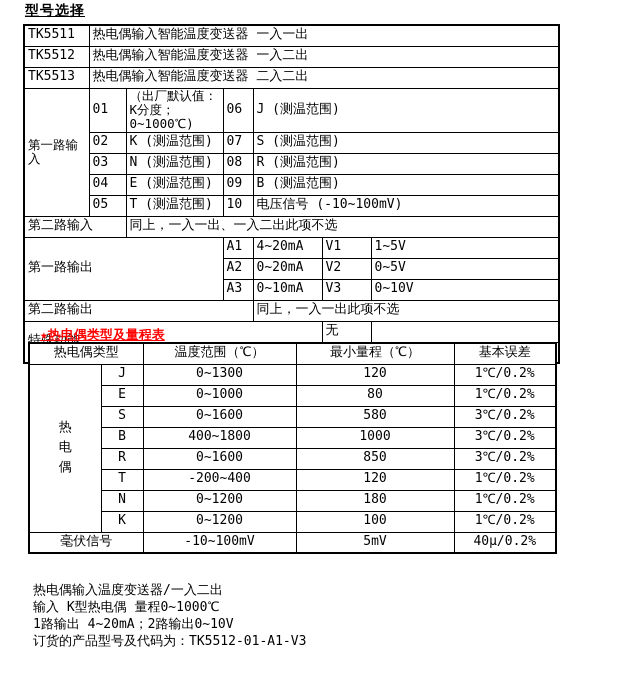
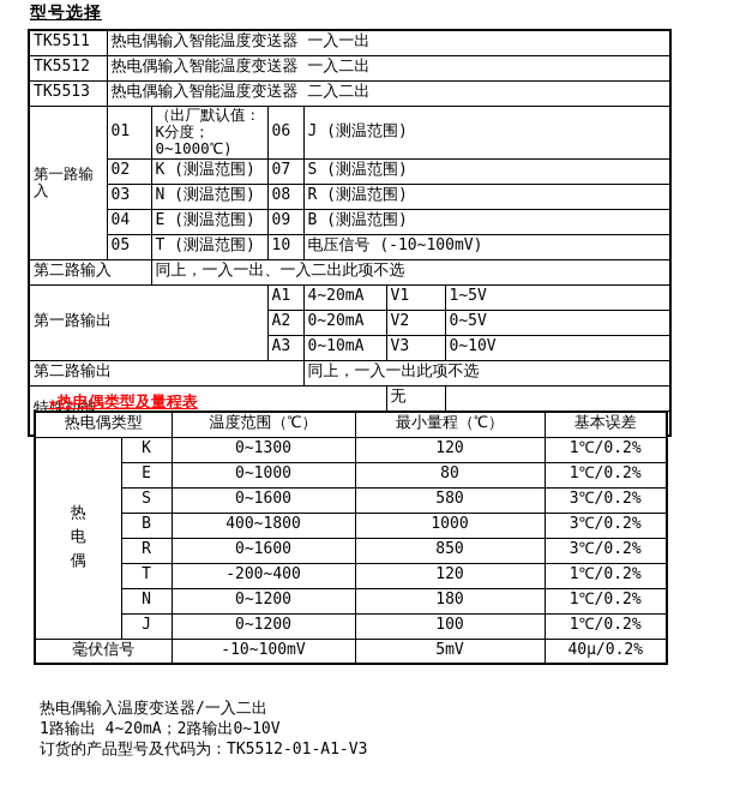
  型号选择
  TK5511	热电偶输入智能温度变送器 一入一出
  TK5512	热电偶输入智能温度变送器 一入二出
  TK5513	热电偶输入智能温度变送器 二入二出
  第一路输入	01	（出厂默认值：K分度；0~1000℃)	06	J (测温范围)
  02	K (测温范围)	07	S (测温范围)
  03	N (测温范围)	08	R (测温范围)
  04	E (测温范围)	09	B (测温范围)
  05	T (测温范围)	10	电压信号 (-10~100mV)
  第二路输入	同上，一入一出、一入二出此项不选
  第一路输出	A1	4~20mA	V1	1~5V
  A2	0~20mA	V2	0~5V
  A3	0~10mA	V3	0~10V
  第二路输出	同上，一入一出此项不选
  特殊功能	无
  ★热电偶类型及量程表
  热电偶类型	温度范围（℃）	最小量程（℃）	基本误差
- 热 电 偶	J	0~1300	120	1℃/0.2%
+ 热 电 偶	K	0~1300	120	1℃/0.2%
  E	0~1000	80	1℃/0.2%
  S	0~1600	580	3℃/0.2%
  B	400~1800	1000	3℃/0.2%
  R	0~1600	850	3℃/0.2%
  T	-200~400	120	1℃/0.2%
  N	0~1200	180	1℃/0.2%
- K	0~1200	100	1℃/0.2%
+ J	0~1200	100	1℃/0.2%
  毫伏信号	-10~100mV	5mV	40μ/0.2%
  热电偶输入温度变送器/一入二出
- 输入 K型热电偶 量程0~1000℃
  1路输出 4~20mA；2路输出0~10V
  订货的产品型号及代码为：TK5512-01-A1-V3
